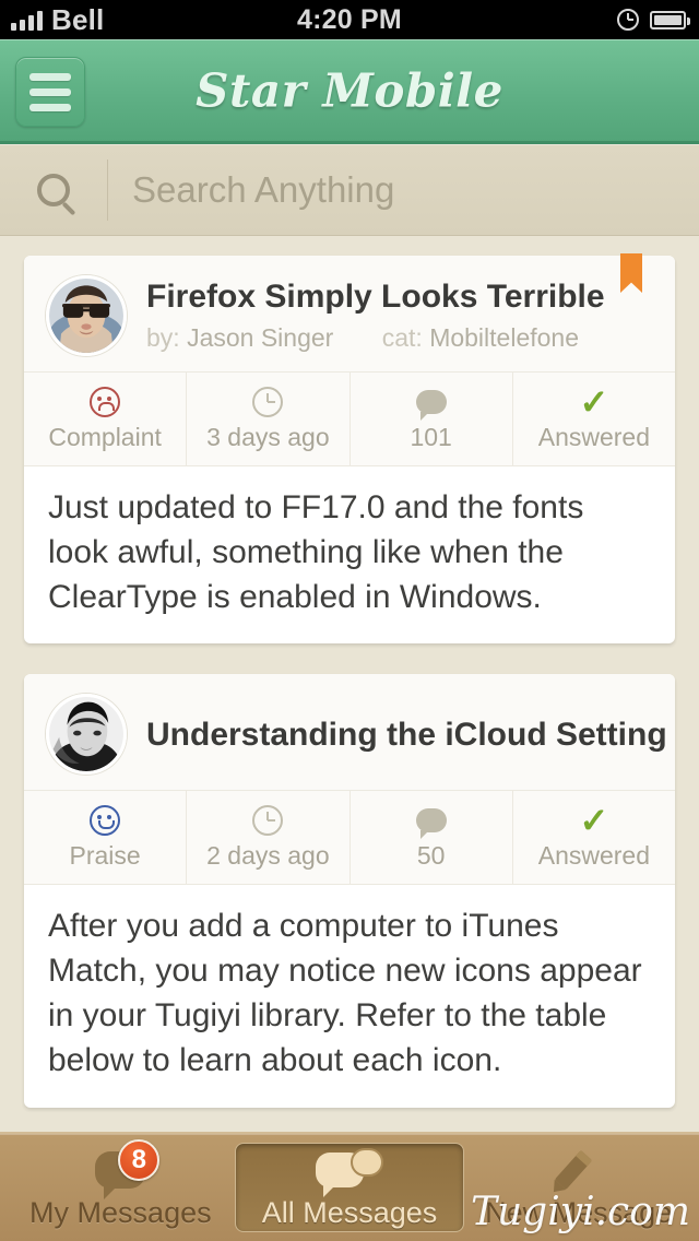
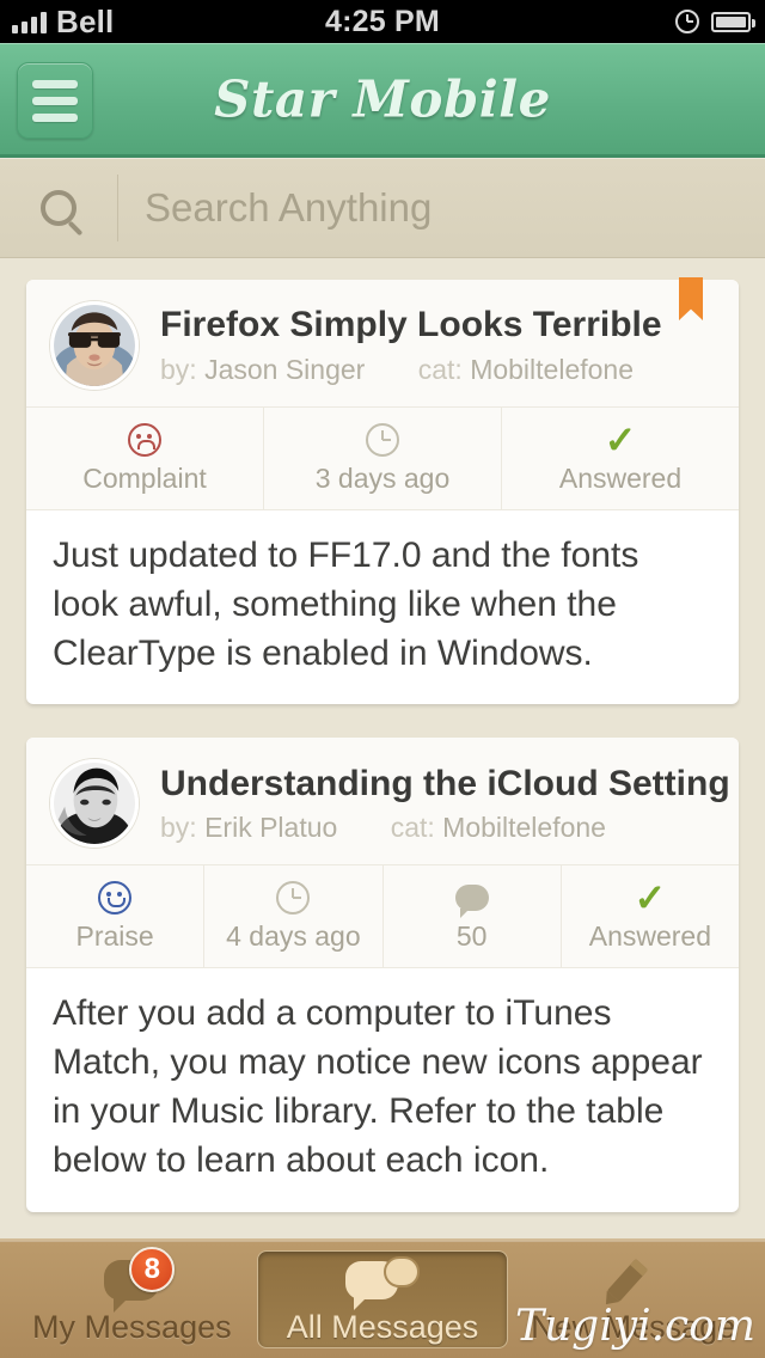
  Bell
- 4:20 PM
+ 4:25 PM
  Star Mobile
  Search Anything
  Firefox Simply Looks Terrible
  by: Jason Singer cat: Mobiltelefone
  Complaint
  3 days ago
- 101
  ✓
  Answered
  Just updated to FF17.0 and the fonts look awful, something like when the ClearType is enabled in Windows.
  Understanding the iCloud Setting
+ by: Erik Platuo cat: Mobiltelefone
  Praise
- 2 days ago
+ 4 days ago
  50
  ✓
  Answered
- After you add a computer to iTunes Match, you may notice new icons appear in your Tugiyi library. Refer to the table below to learn about each icon.
+ After you add a computer to iTunes Match, you may notice new icons appear in your Music library. Refer to the table below to learn about each icon.
  8
  My Messages
  All Messages
  New Message
  Tugiyi.com
